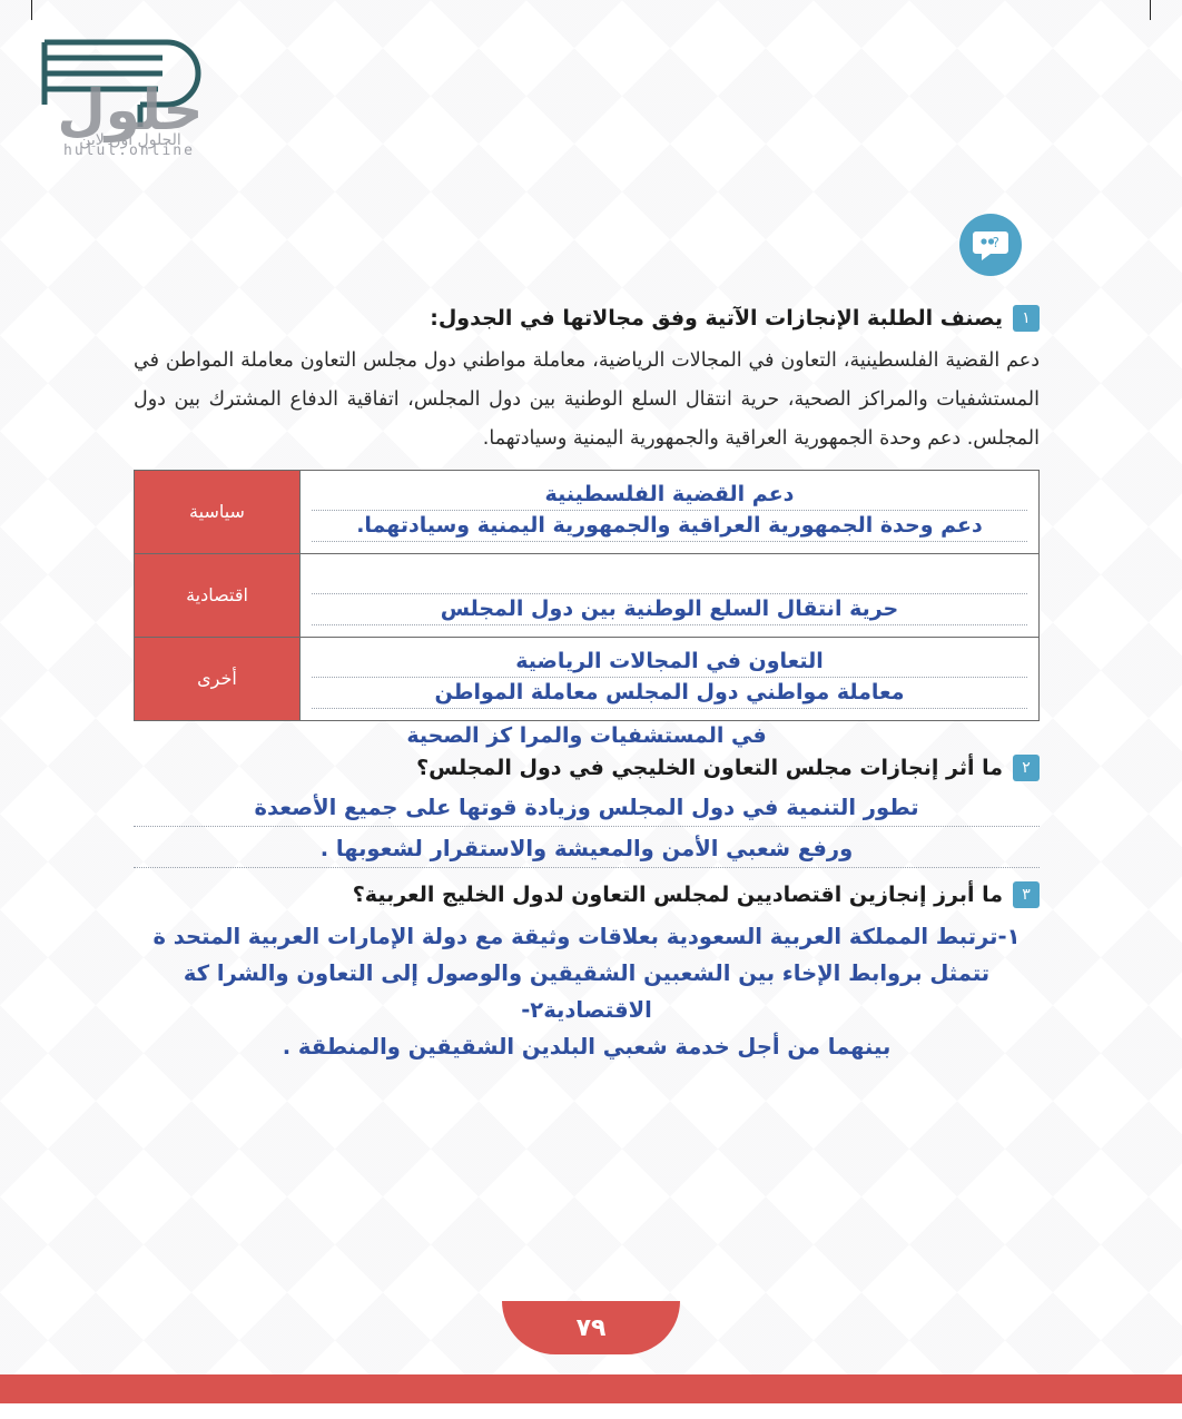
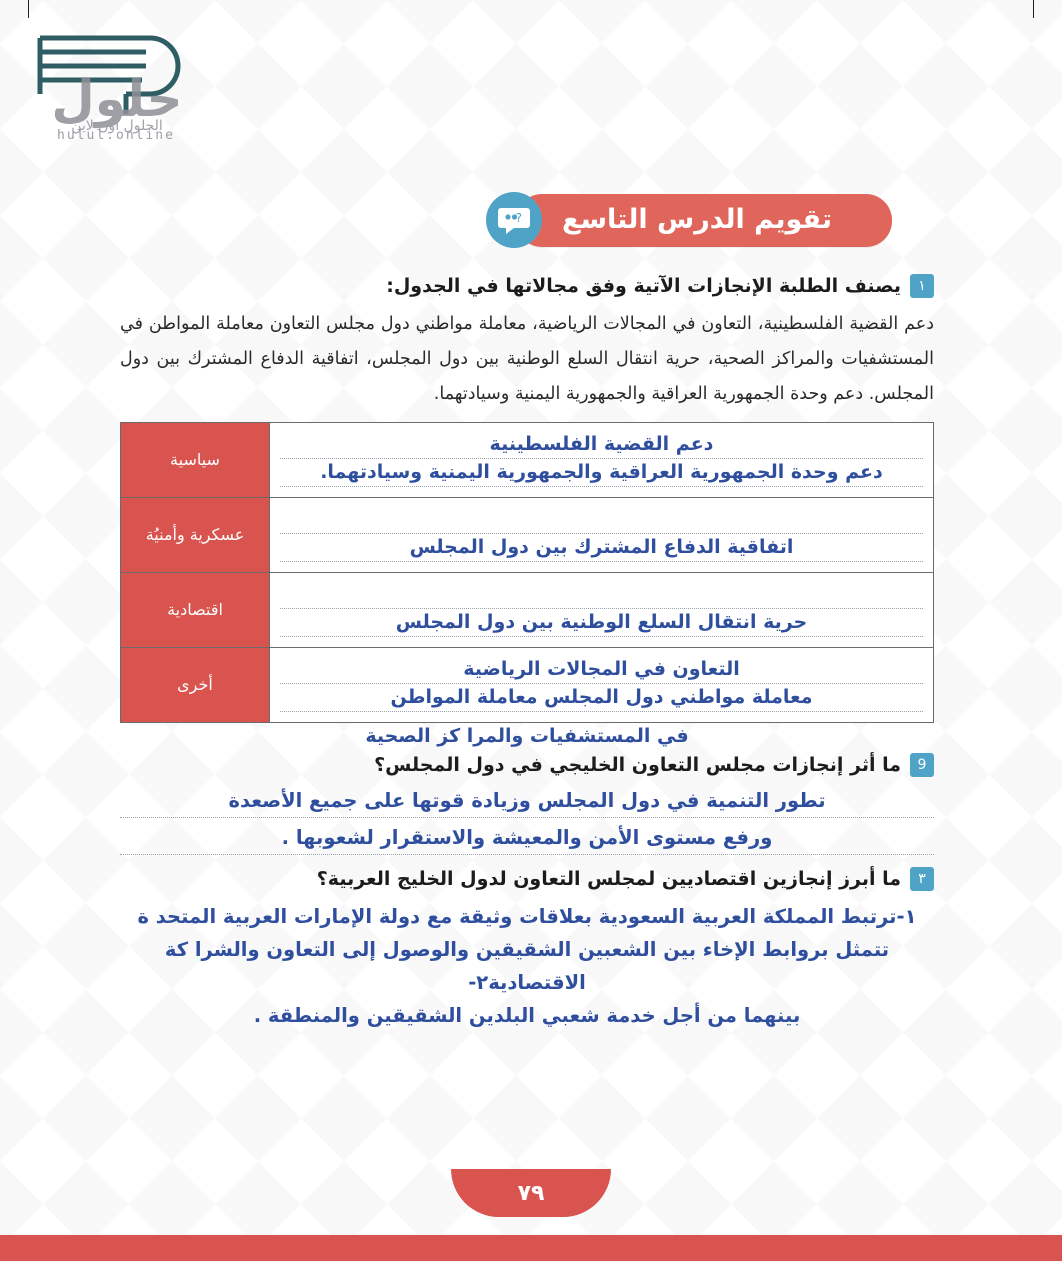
  حلول
  الحلول اون لاين
  hulul.online
+ تقويم الدرس التاسع
  ?
  ١
  يصنف الطلبة الإنجازات الآتية وفق مجالاتها في الجدول:
  دعم القضية الفلسطينية، التعاون في المجالات الرياضية، معاملة مواطني دول مجلس التعاون معاملة المواطن في المستشفيات والمراكز الصحية، حرية انتقال السلع الوطنية بين دول المجلس، اتفاقية الدفاع المشترك بين دول المجلس. دعم وحدة الجمهورية العراقية والجمهورية اليمنية وسيادتهما.
  دعم القضية الفلسطينية دعم وحدة الجمهورية العراقية والجمهورية اليمنية وسيادتهما.	سياسية
+ اتفاقية الدفاع المشترك بين دول المجلس	عسكرية وأمنيُة
  حرية انتقال السلع الوطنية بين دول المجلس	اقتصادية
  التعاون في المجالات الرياضية معاملة مواطني دول المجلس معاملة المواطن	أخرى
  في المستشفيات والمرا كز الصحية
- ٢
+ 9
  ما أثر إنجازات مجلس التعاون الخليجي في دول المجلس؟
  تطور التنمية في دول المجلس وزيادة قوتها على جميع الأصعدة
- ورفع شعبي الأمن والمعيشة والاستقرار لشعوبها .
+ ورفع مستوى الأمن والمعيشة والاستقرار لشعوبها .
  ٣
  ما أبرز إنجازين اقتصاديين لمجلس التعاون لدول الخليج العربية؟
  ١-ترتبط المملكة العربية السعودية بعلاقات وثيقة مع دولة الإمارات العربية المتحد ة
  تتمثل بروابط الإخاء بين الشعبين الشقيقين والوصول إلى التعاون والشرا كة الاقتصادية٢-
  بينهما من أجل خدمة شعبي البلدين الشقيقين والمنطقة .
  ٧٩
